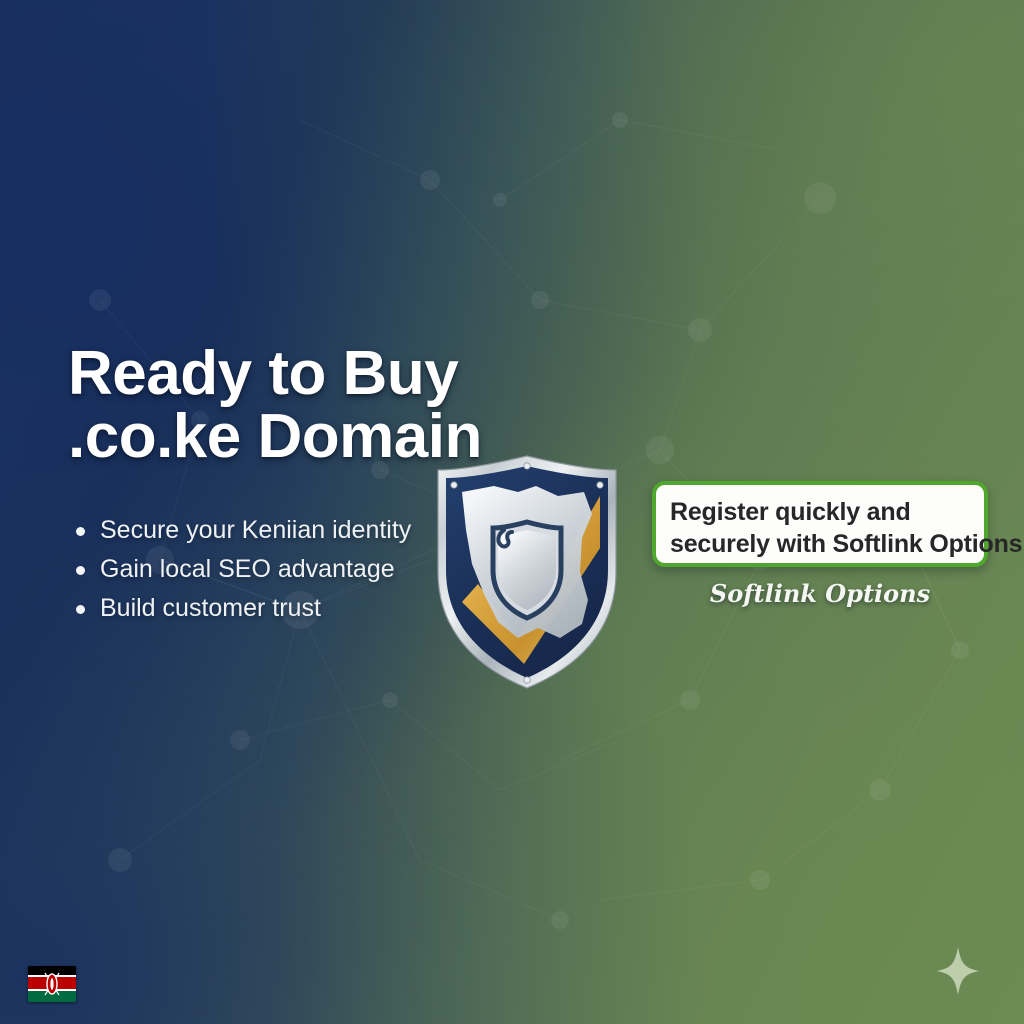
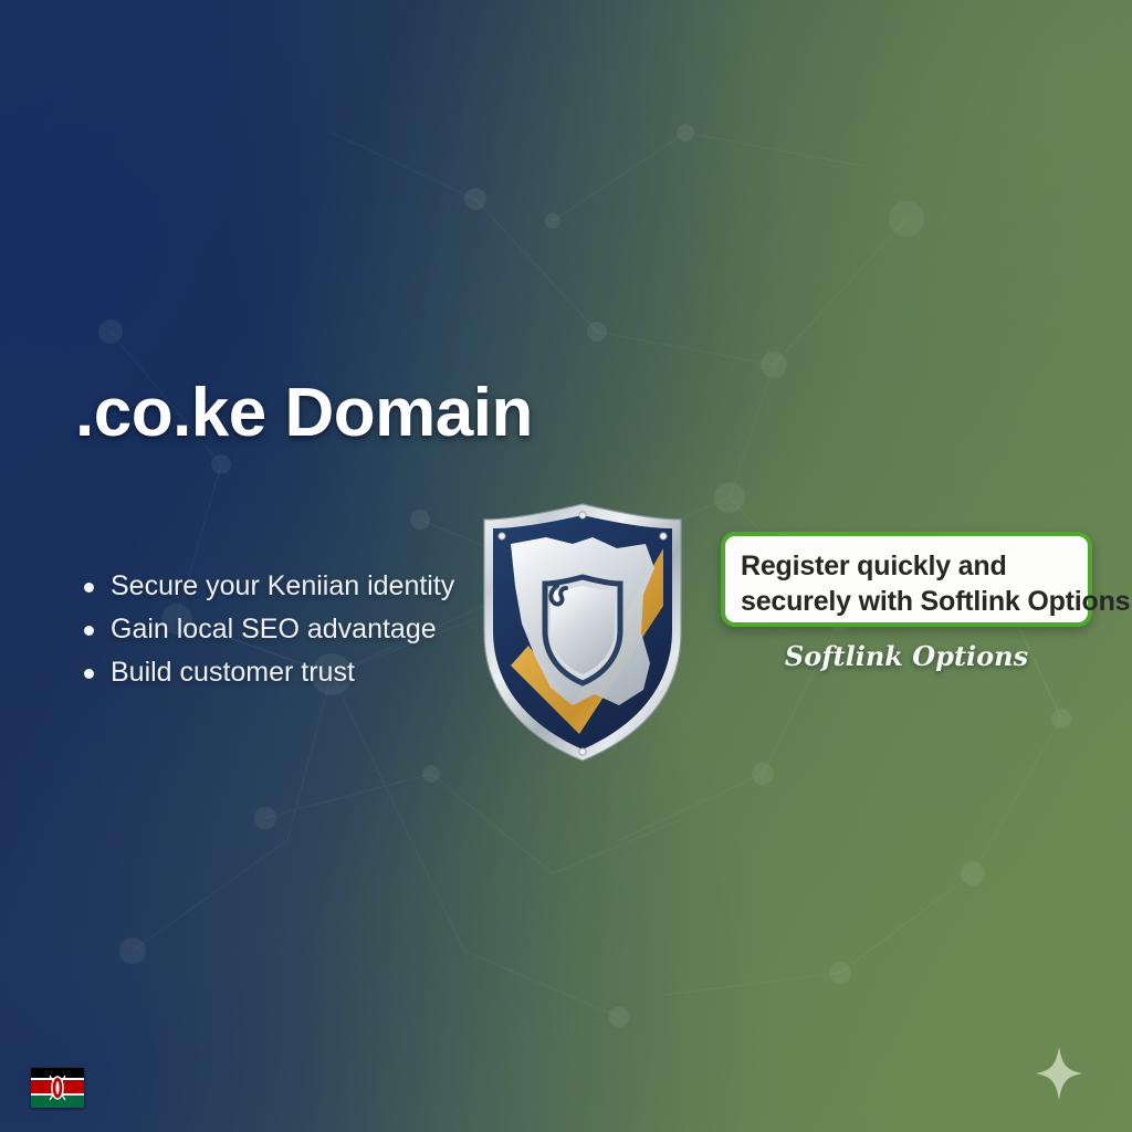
- Ready to Buy
  .co.ke Domain
  Secure your Keniian identity
  Gain local SEO advantage
  Build customer trust
  Register quickly and
  securely with Softlink Options
  Softlink Options
